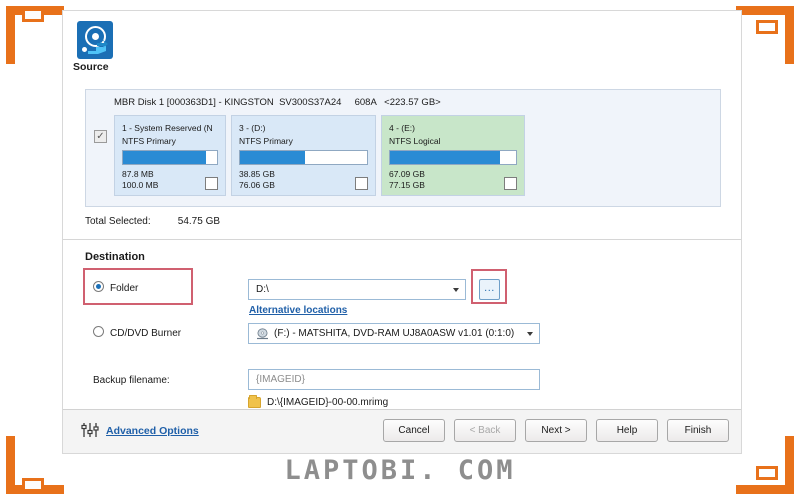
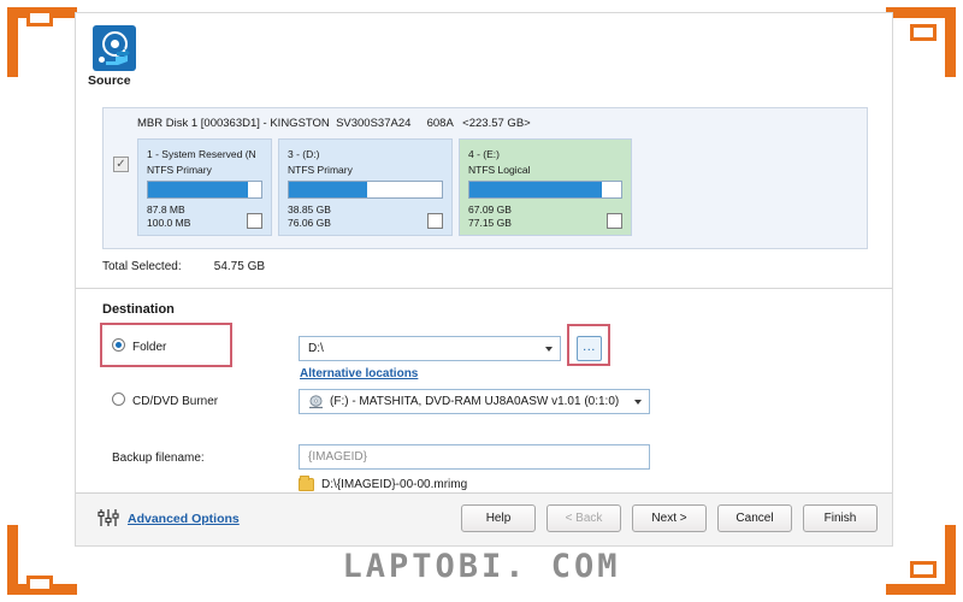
  Source
  MBR Disk 1 [000363D1] - KINGSTON SV300S37A24 608A <223.57 GB>
  ✓
  1 - System Reserved (N
  NTFS Primary
  87.8 MB
  100.0 MB
  3 - (D:)
  NTFS Primary
  38.85 GB
  76.06 GB
  4 - (E:)
  NTFS Logical
  67.09 GB
  77.15 GB
  Total Selected: 54.75 GB
  Destination
  Folder
  D:\
  ...
  Alternative locations
  CD/DVD Burner
  (F:) - MATSHITA, DVD-RAM UJ8A0ASW v1.01 (0:1:0)
  Backup filename:
  {IMAGEID}
  D:\{IMAGEID}-00-00.mrimg
  Advanced Options
- Cancel
+ Help
  < Back
  Next >
- Help
+ Cancel
  Finish
  LAPTOBI. COM
